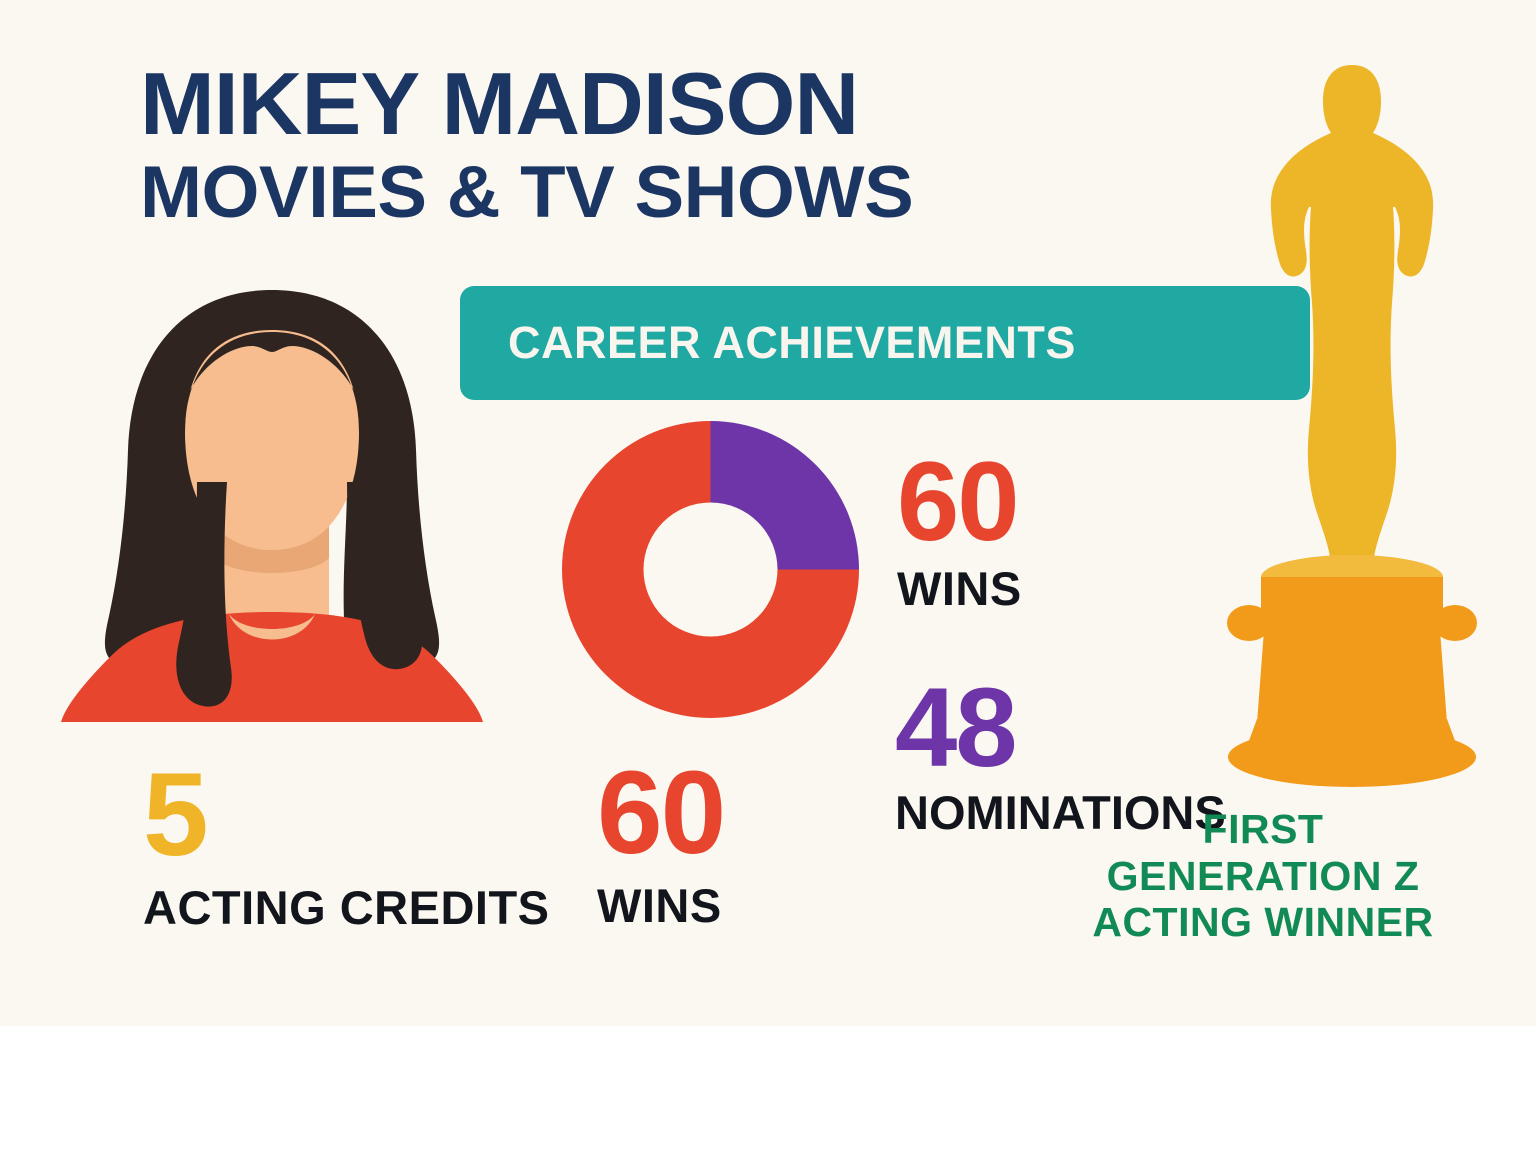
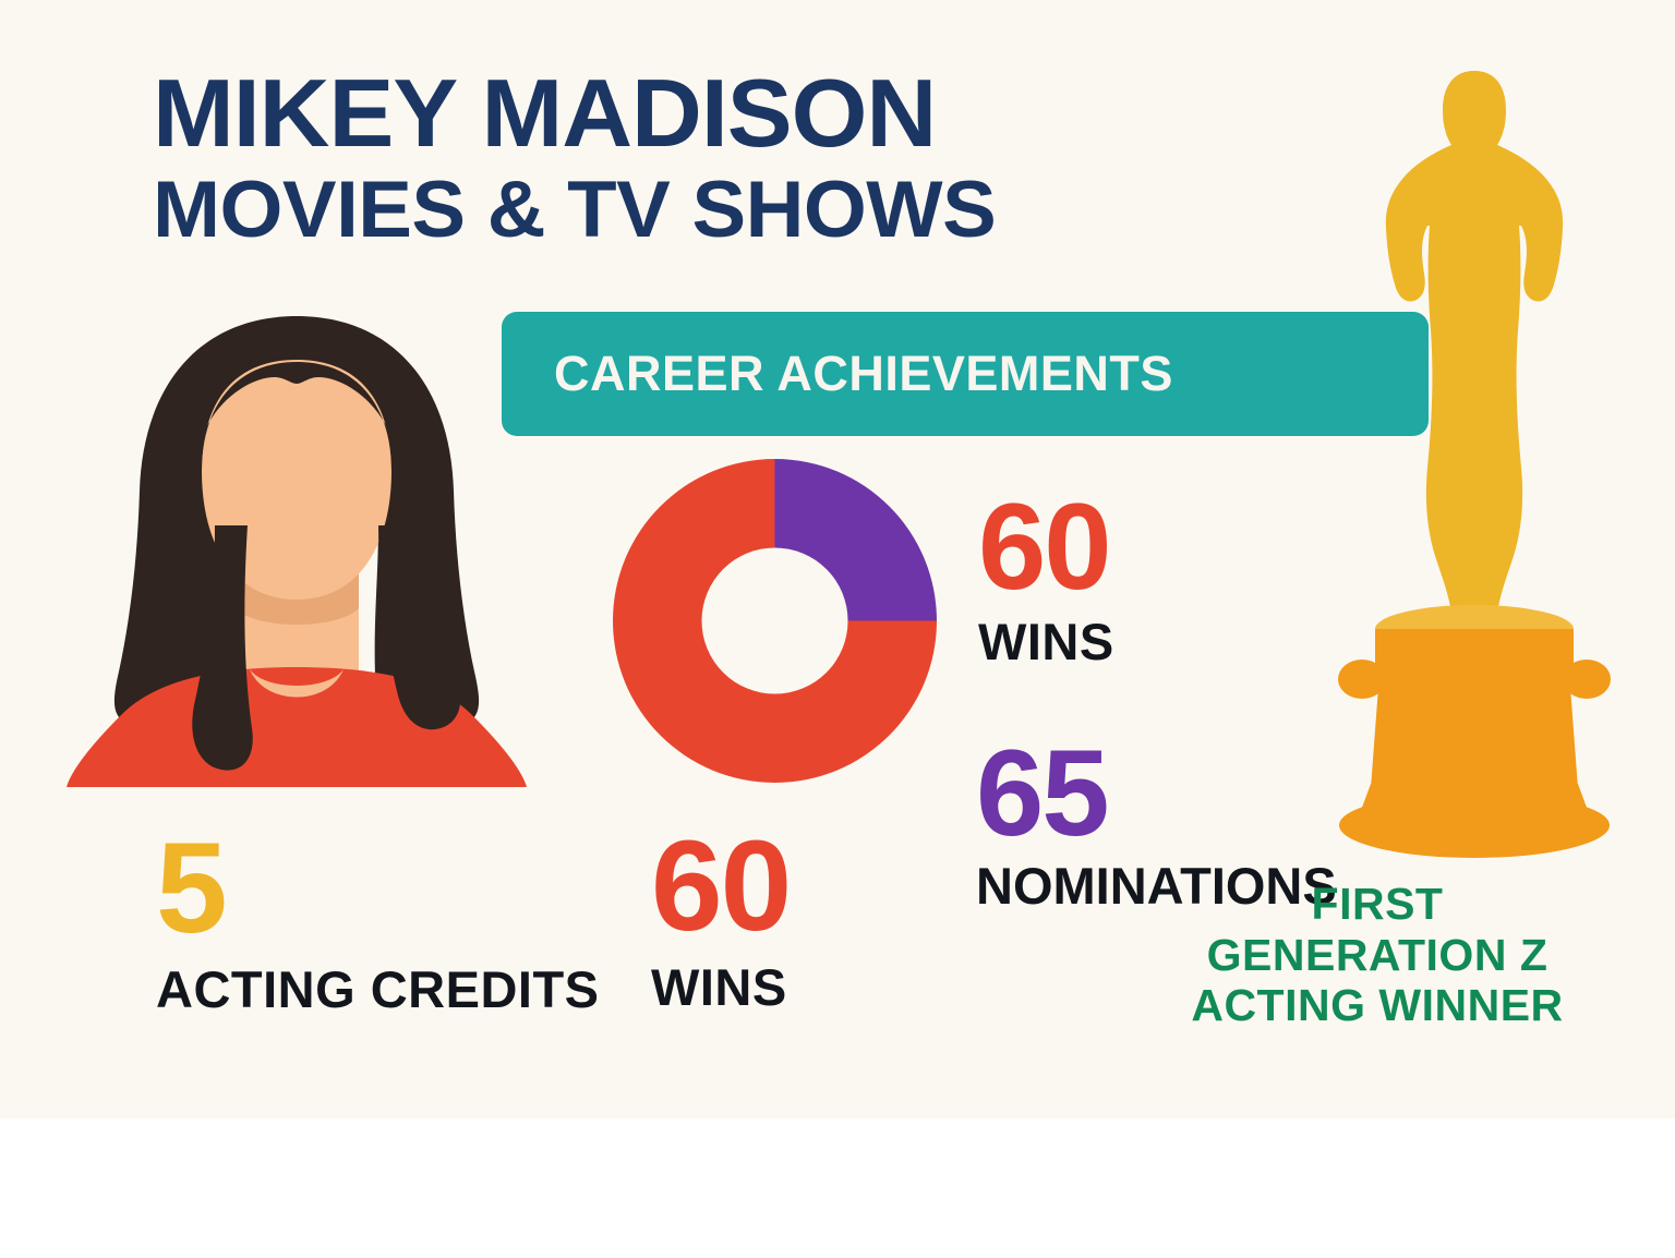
  MIKEY MADISON
  MOVIES & TV SHOWS
  CAREER ACHIEVEMENTS
  60
  WINS
- 48
+ 65
  NOMINATIONS
  5
  ACTING CREDITS
  60
  WINS
  FIRST
  GENERATION Z
  ACTING WINNER
